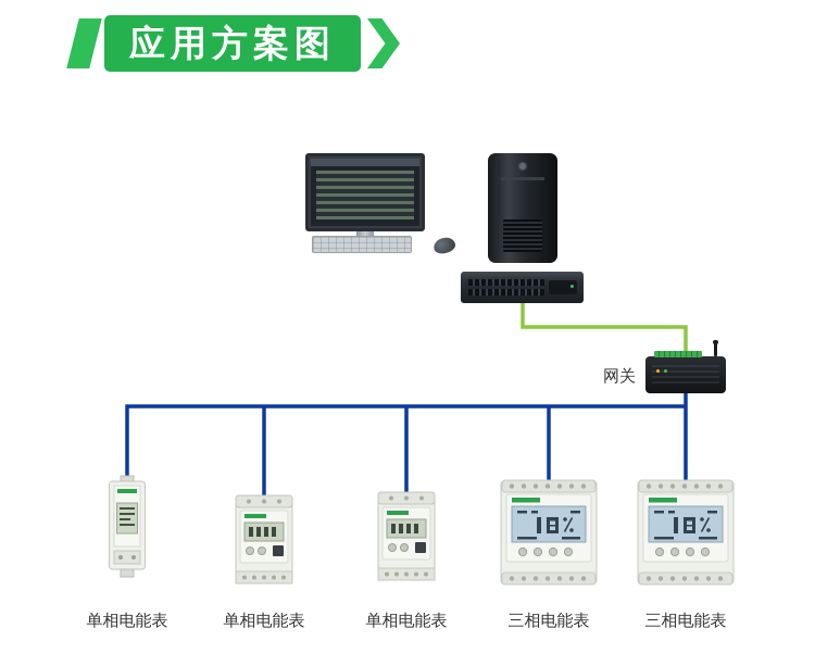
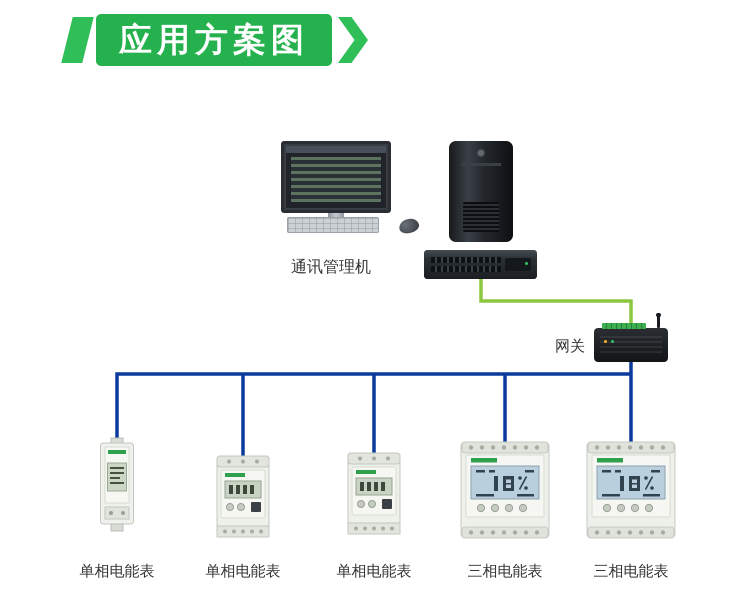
  应用方案图
+ 通讯管理机
  网关
  单相电能表
  单相电能表
  单相电能表
  三相电能表
  三相电能表
